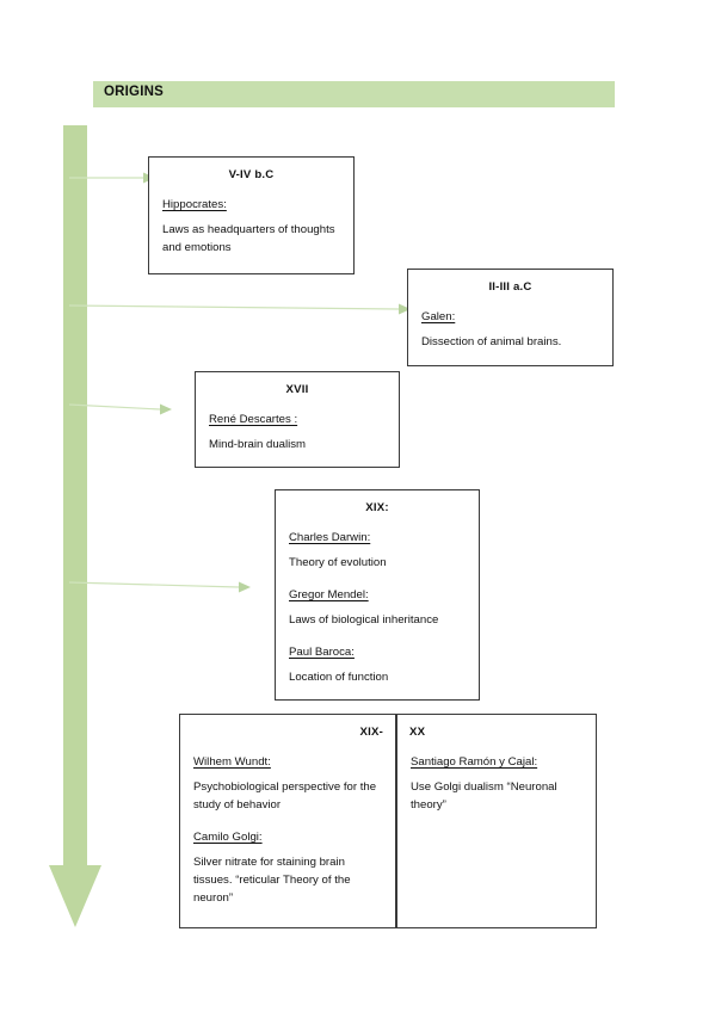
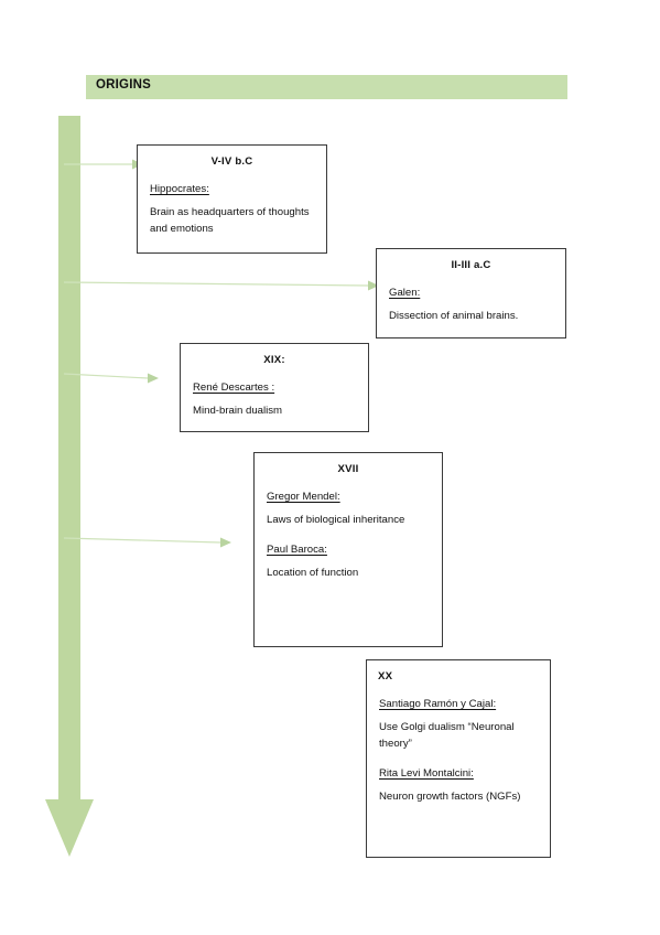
  ORIGINS
  V-IV b.C
  Hippocrates:
- Laws as headquarters of thoughts and emotions
+ Brain as headquarters of thoughts and emotions
  II-III a.C
  Galen:
  Dissection of animal brains.
- XVII
+ XIX:
  René Descartes :
  Mind-brain dualism
- XIX:
+ XVII
- Charles Darwin:
- Theory of evolution
  Gregor Mendel:
  Laws of biological inheritance
  Paul Baroca:
  Location of function
- XIX-
- Wilhem Wundt:
- Psychobiological perspective for the study of behavior
- Camilo Golgi:
- Silver nitrate for staining brain tissues. “reticular Theory of the neuron”
  XX
  Santiago Ramón y Cajal:
  Use Golgi dualism “Neuronal theory”
+ Rita Levi Montalcini:
+ Neuron growth factors (NGFs)
